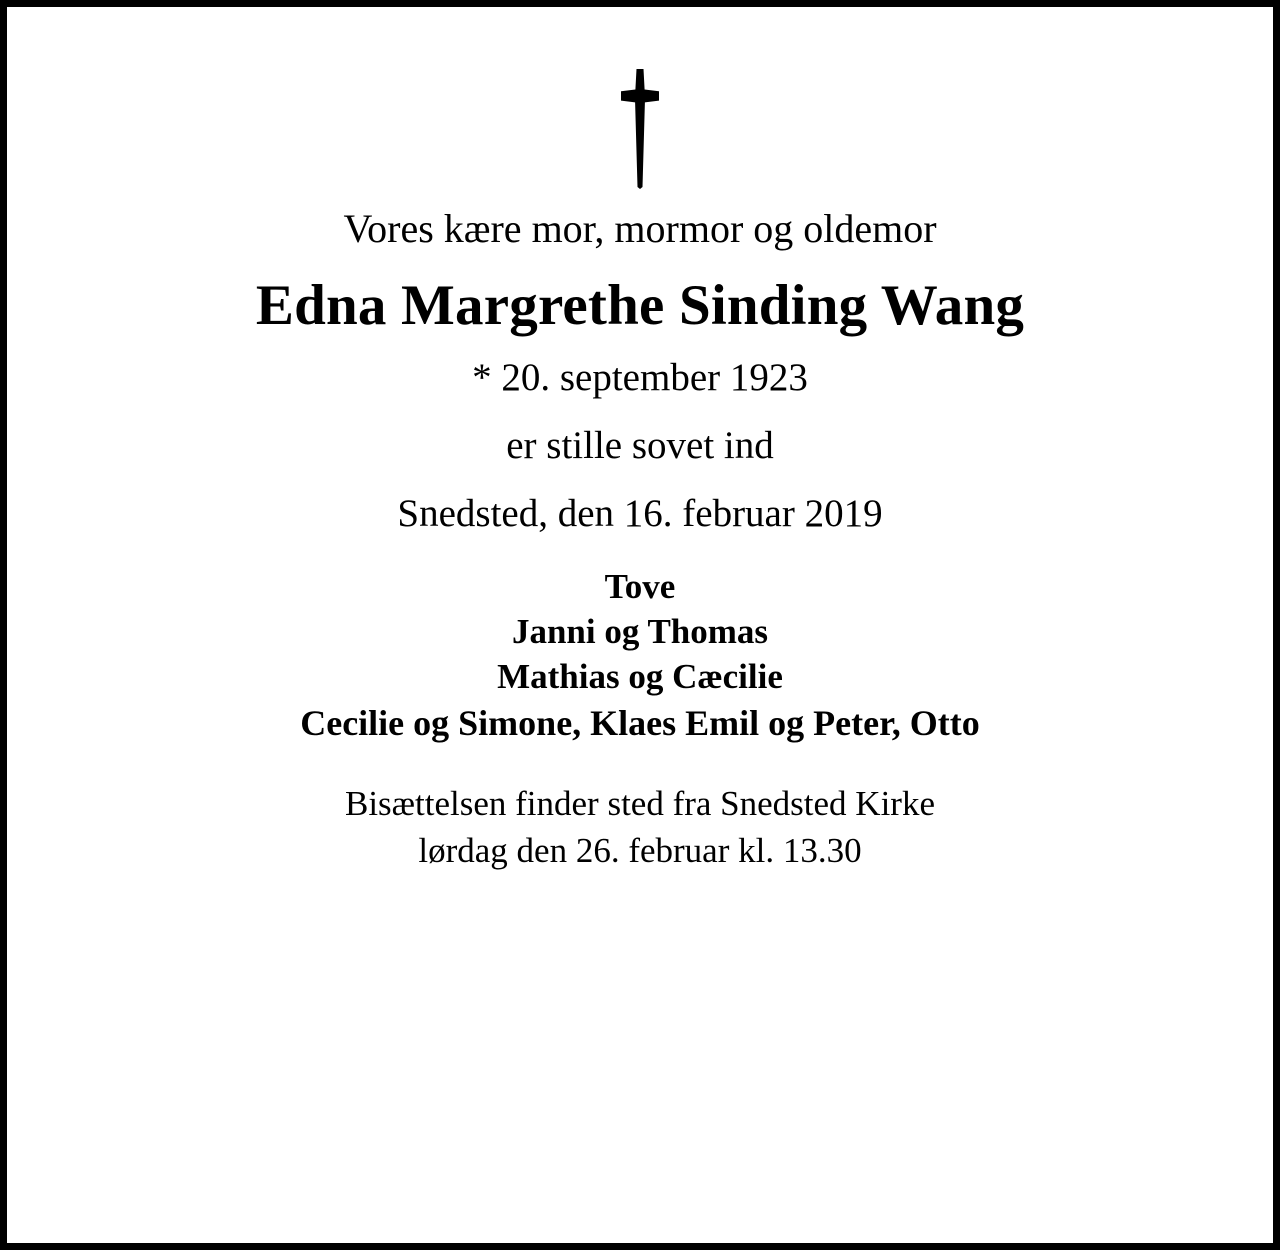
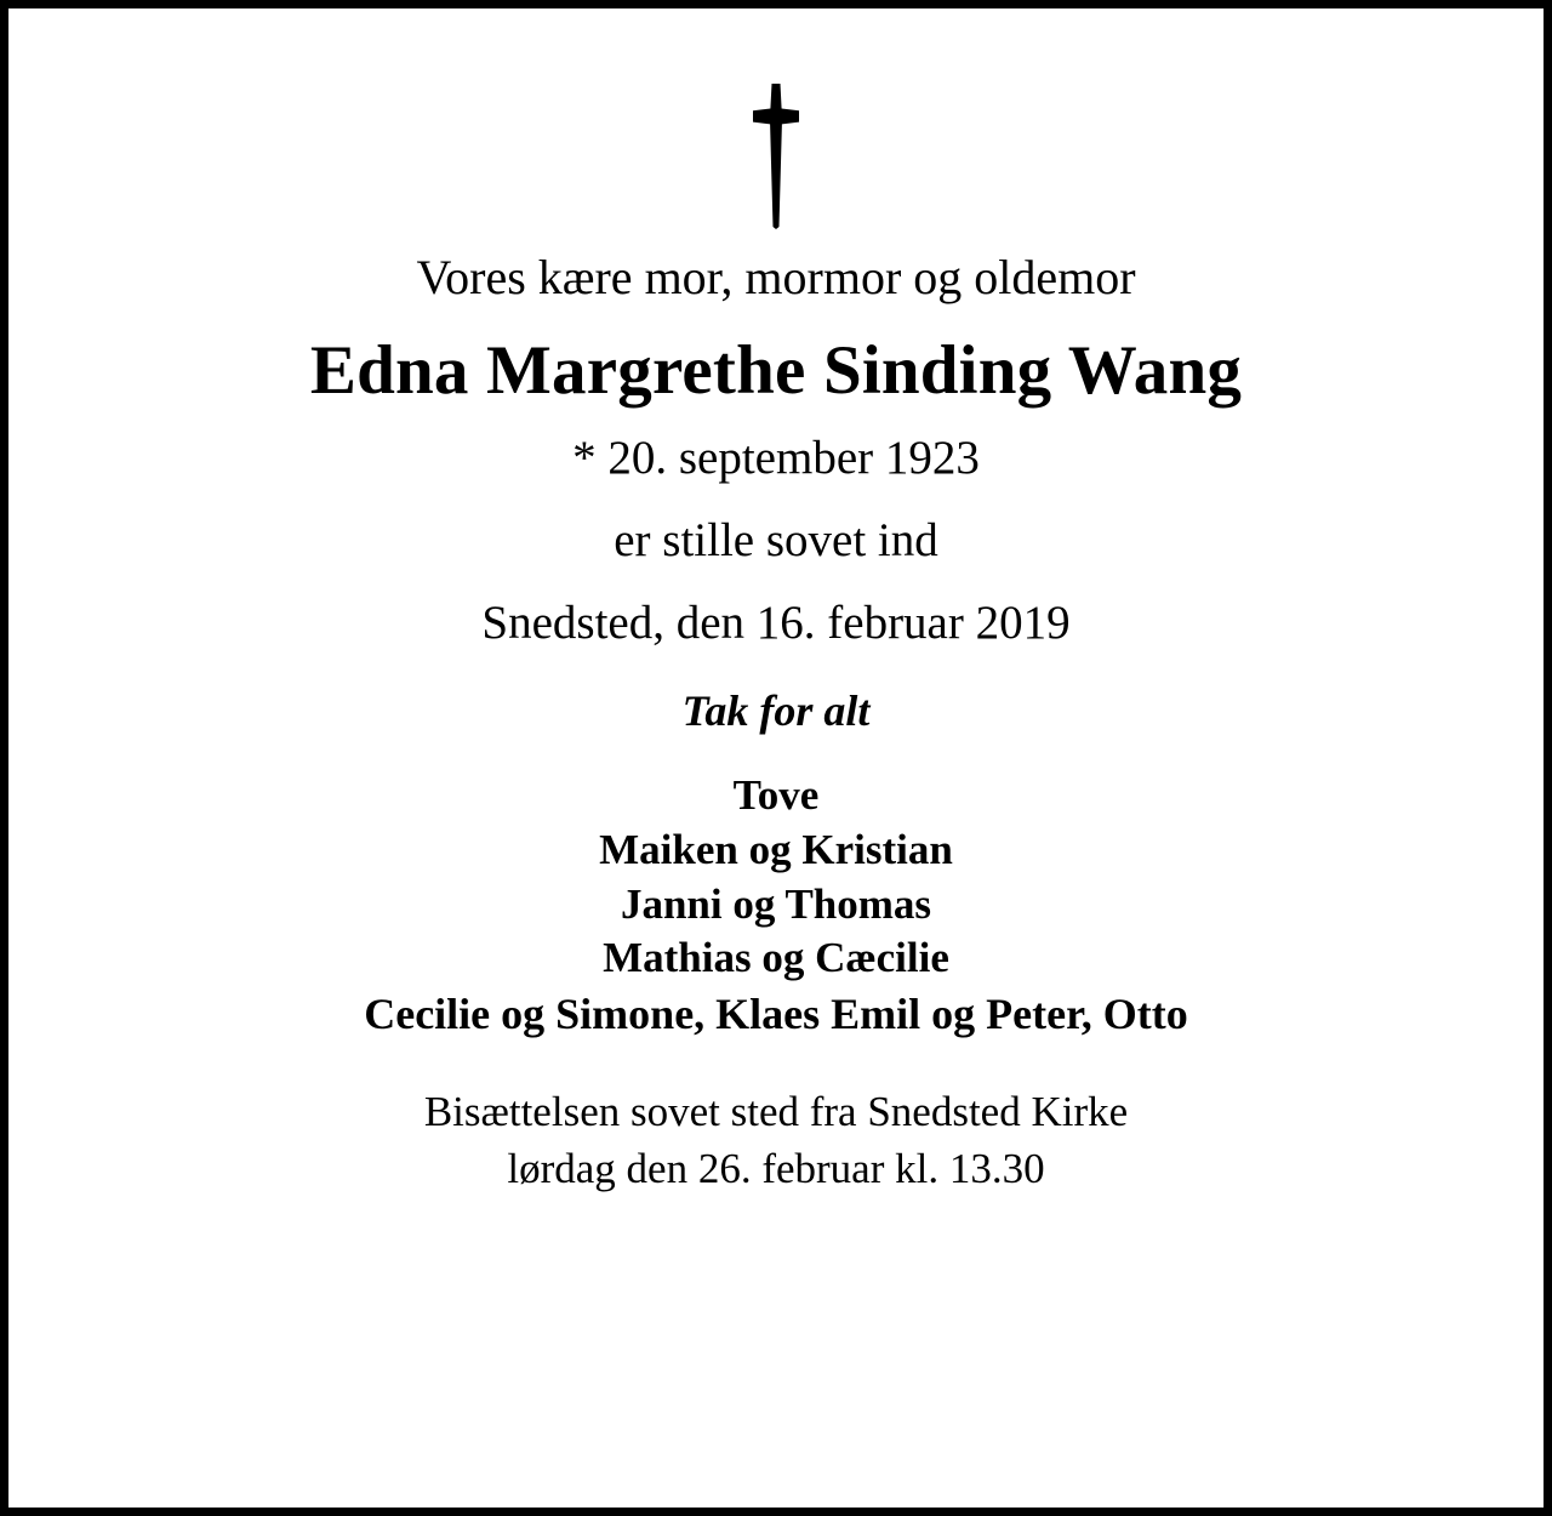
  Vores kære mor, mormor og oldemor
  Edna Margrethe Sinding Wang
  * 20. september 1923
  er stille sovet ind
  Snedsted, den 16. februar 2019
+ Tak for alt
  Tove
+ Maiken og Kristian
  Janni og Thomas
  Mathias og Cæcilie
  Cecilie og Simone, Klaes Emil og Peter, Otto
- Bisættelsen finder sted fra Snedsted Kirke
+ Bisættelsen sovet sted fra Snedsted Kirke
  lørdag den 26. februar kl. 13.30
